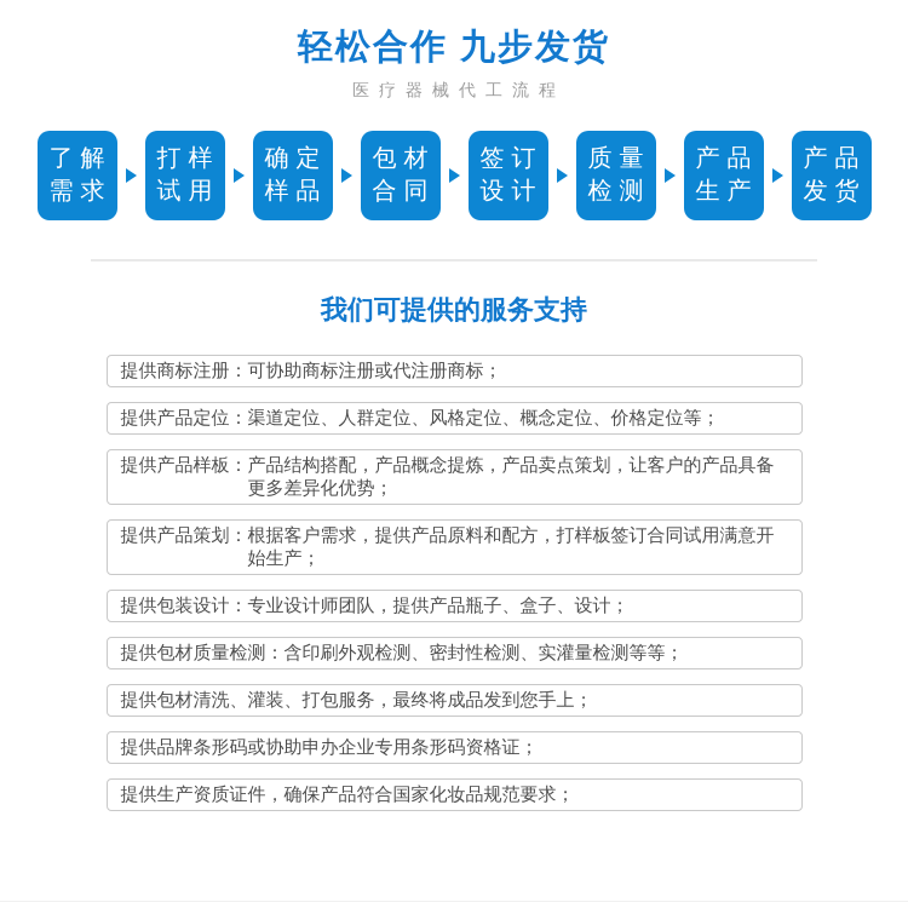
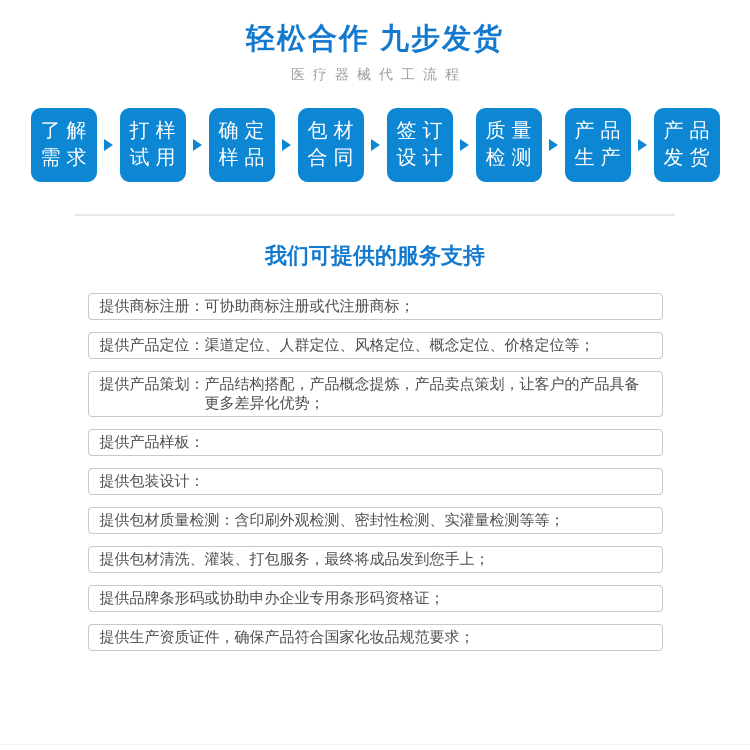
  轻松合作 九步发货
  医疗器械代工流程
  了解
  需求
  打样
  试用
  确定
  样品
  包材
  合同
  签订
  设计
  质量
  检测
  产品
  生产
  产品
  发货
  我们可提供的服务支持
  提供商标注册：
  可协助商标注册或代注册商标；
  提供产品定位：
  渠道定位、人群定位、风格定位、概念定位、价格定位等；
- 提供产品样板：
+ 提供产品策划：
  产品结构搭配，产品概念提炼，产品卖点策划，让客户的产品具备更多差异化优势；
- 提供产品策划：
+ 提供产品样板：
- 根据客户需求，提供产品原料和配方，打样板签订合同试用满意开始生产；
  提供包装设计：
- 专业设计师团队，提供产品瓶子、盒子、设计；
  提供包材质量检测：
  含印刷外观检测、密封性检测、实灌量检测等等；
  提供包材清洗、灌装、打包服务，最终将成品发到您手上；
  提供品牌条形码或协助申办企业专用条形码资格证；
  提供生产资质证件，确保产品符合国家化妆品规范要求；
